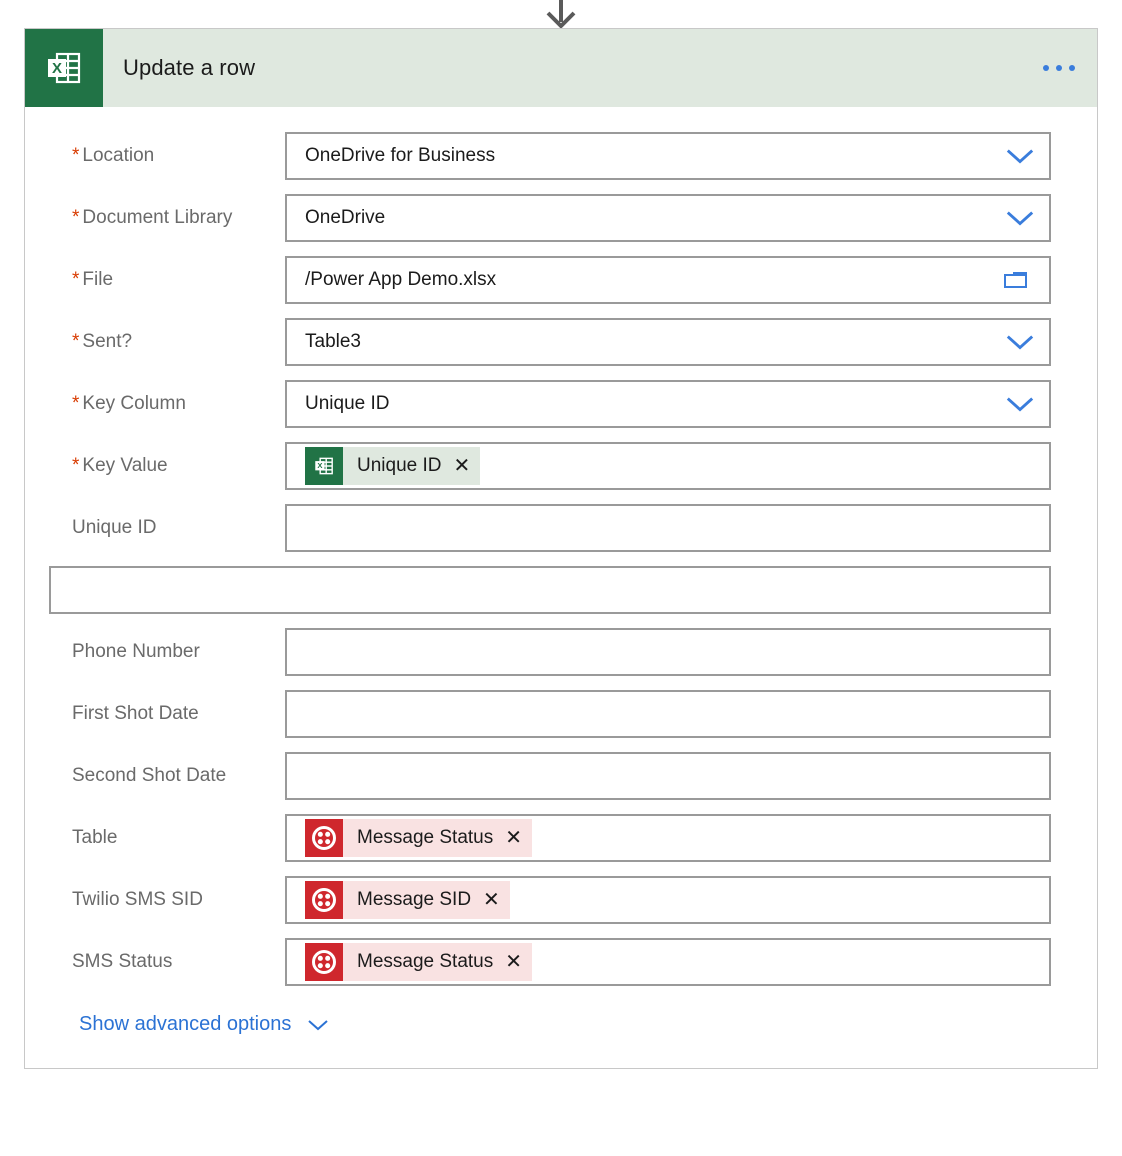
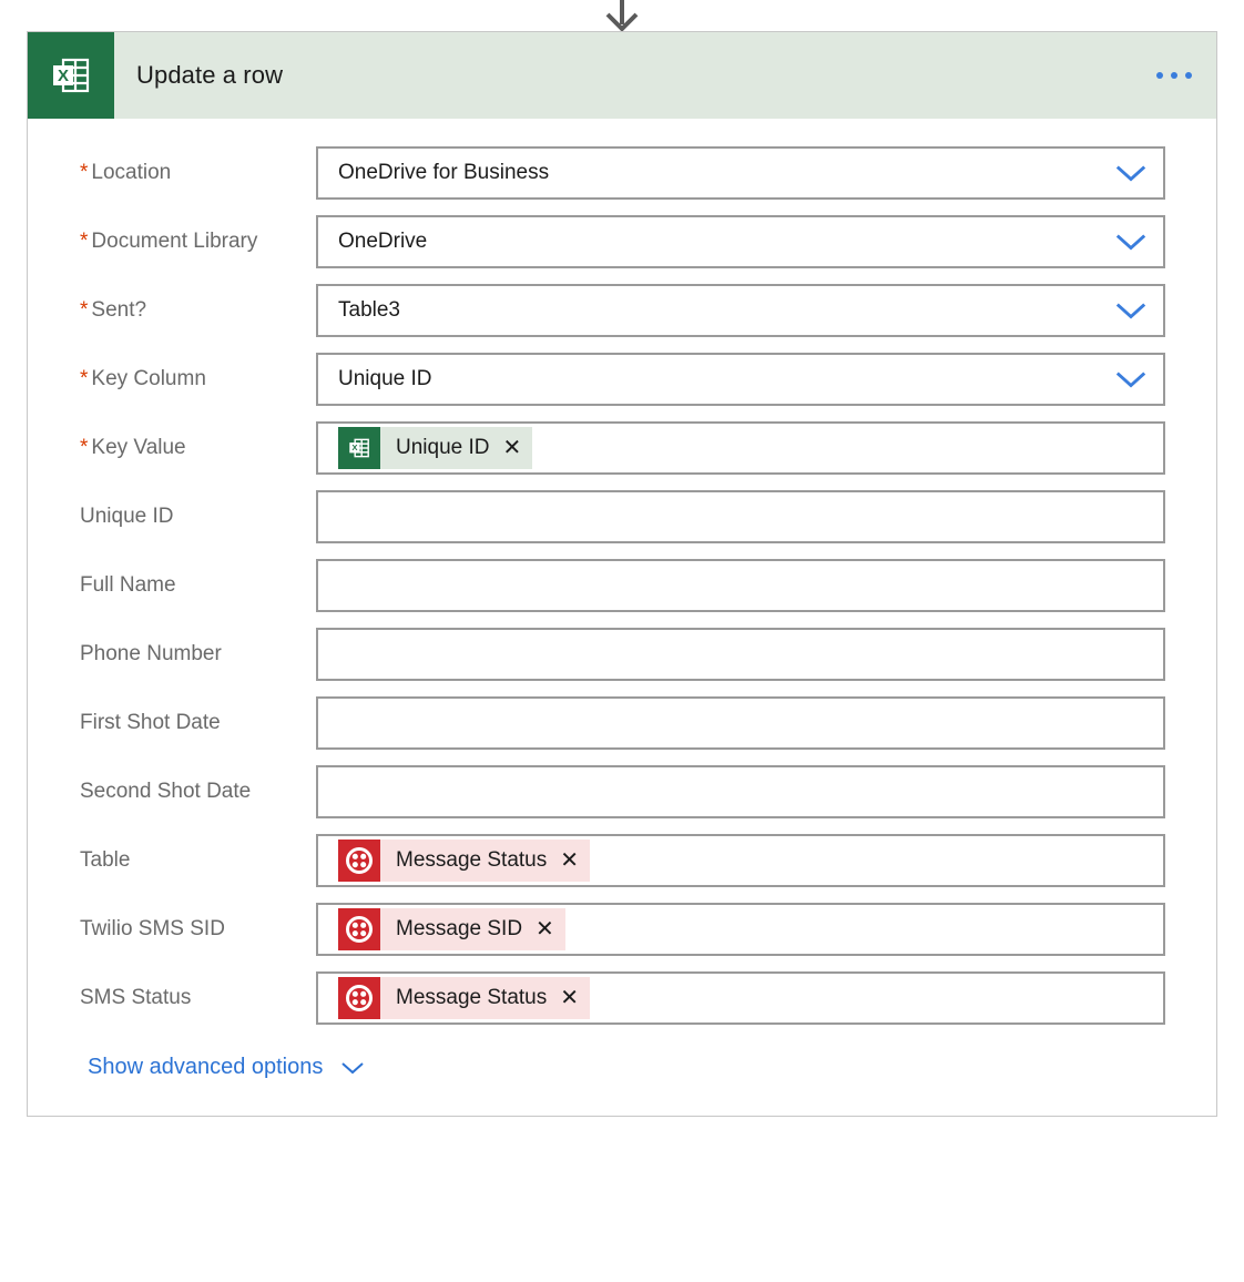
  X
  Update a row
  * Location
  OneDrive for Business
  * Document Library
  OneDrive
- * File
- /Power App Demo.xlsx
  * Sent?
  Table3
  * Key Column
  Unique ID
  * Key Value
  X
  Unique ID
  ✕
  Unique ID
+ Full Name
  Phone Number
  First Shot Date
  Second Shot Date
  Table
  Message Status
  ✕
  Twilio SMS SID
  Message SID
  ✕
  SMS Status
  Message Status
  ✕
  Show advanced options
